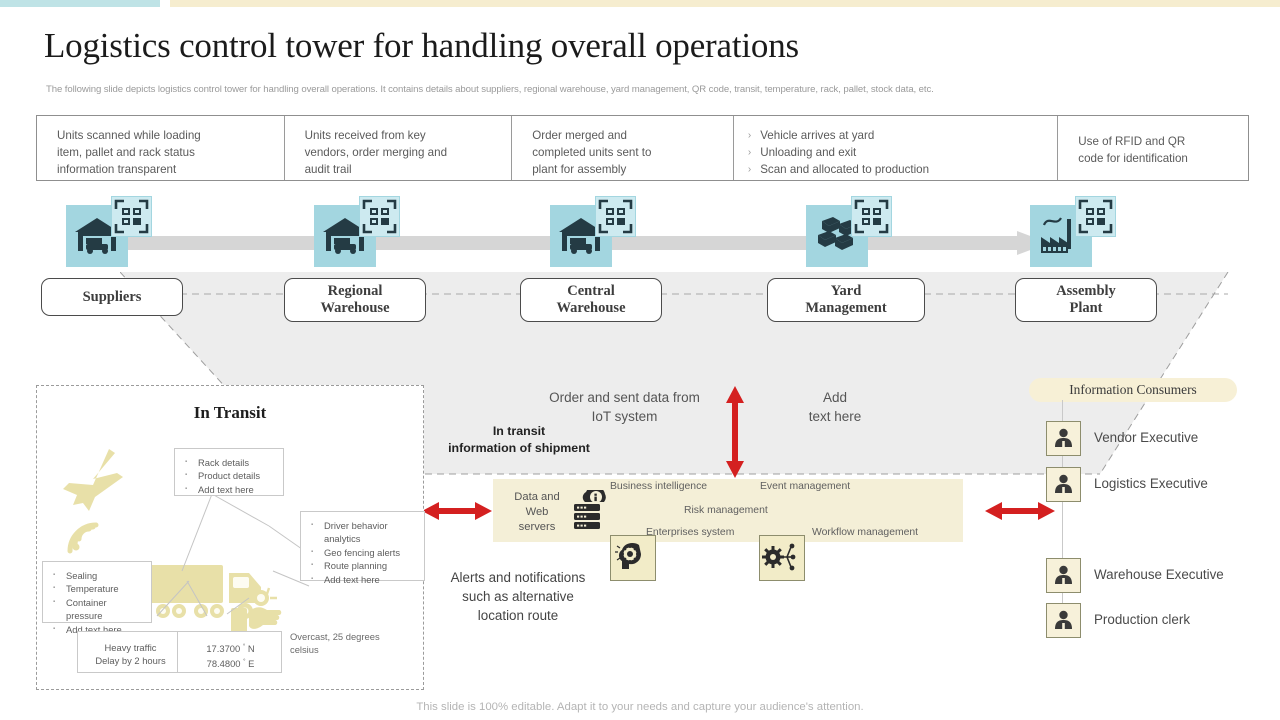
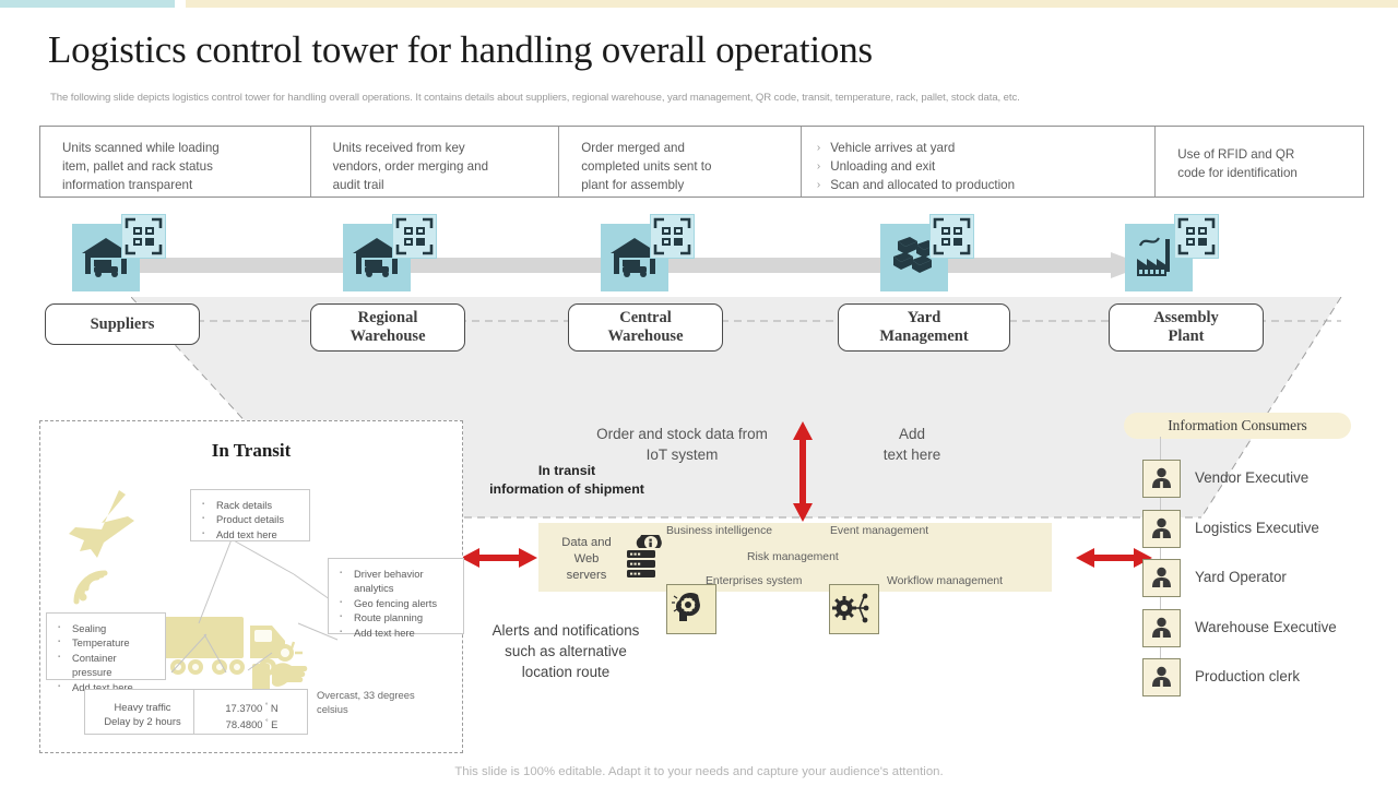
  Logistics control tower for handling overall operations
  The following slide depicts logistics control tower for handling overall operations. It contains details about suppliers, regional warehouse, yard management, QR code, transit, temperature, rack, pallet, stock data, etc.
  Units scanned while loading
  item, pallet and rack status
  information transparent
  Units received from key
  vendors, order merging and
  audit trail
  Order merged and
  completed units sent to
  plant for assembly
  ›
  Vehicle arrives at yard
  ›
  Unloading and exit
  ›
  Scan and allocated to production
  Use of RFID and QR
  code for identification
  Suppliers
  Regional
  Warehouse
  Central
  Warehouse
  Yard
  Management
  Assembly
  Plant
- Order and sent data from
+ Order and stock data from
  IoT system
  Add
  text here
  In transit
  information of shipment
  In Transit
  Rack details
  Product details
  Add text here
  Driver behavior analytics
  Geo fencing alerts
  Route planning
  Add text here
  Sealing
  Temperature
  Container pressure
  Add text here
  Heavy traffic
  Delay by 2 hours
  17.3700 N
  78.4800 E
- Overcast, 25 degrees
+ Overcast, 33 degrees
  celsius
  Data and
  Web
  servers
  Business intelligence
  Event management
  Risk management
  Enterprises system
  Workflow management
  Alerts and notifications
  such as alternative
  location route
  Information Consumers
  Vendor Executive
  Logistics Executive
+ Yard Operator
  Warehouse Executive
  Production clerk
  This slide is 100% editable. Adapt it to your needs and capture your audience's attention.
